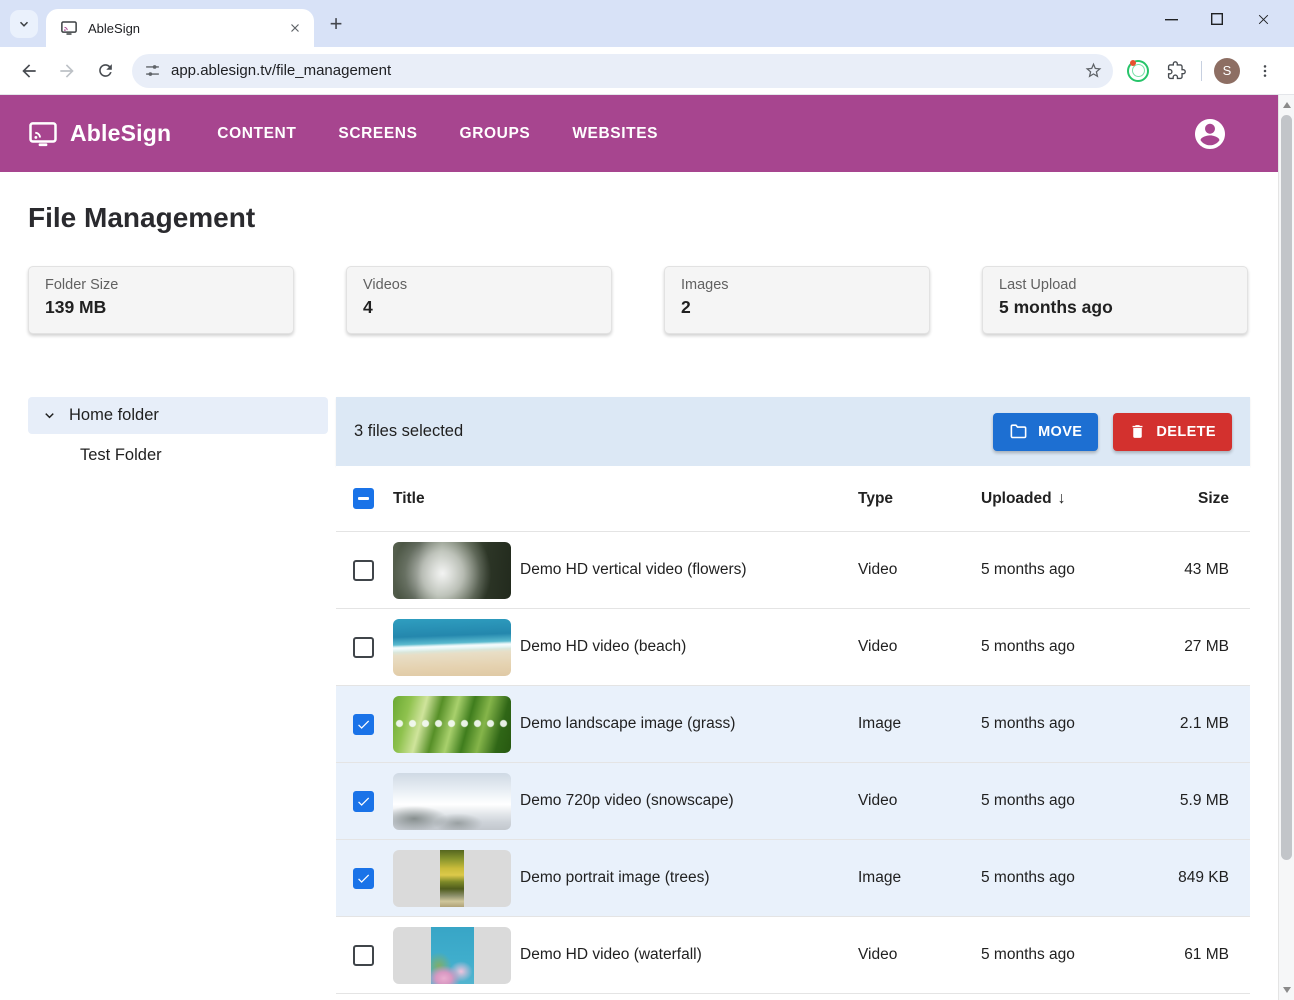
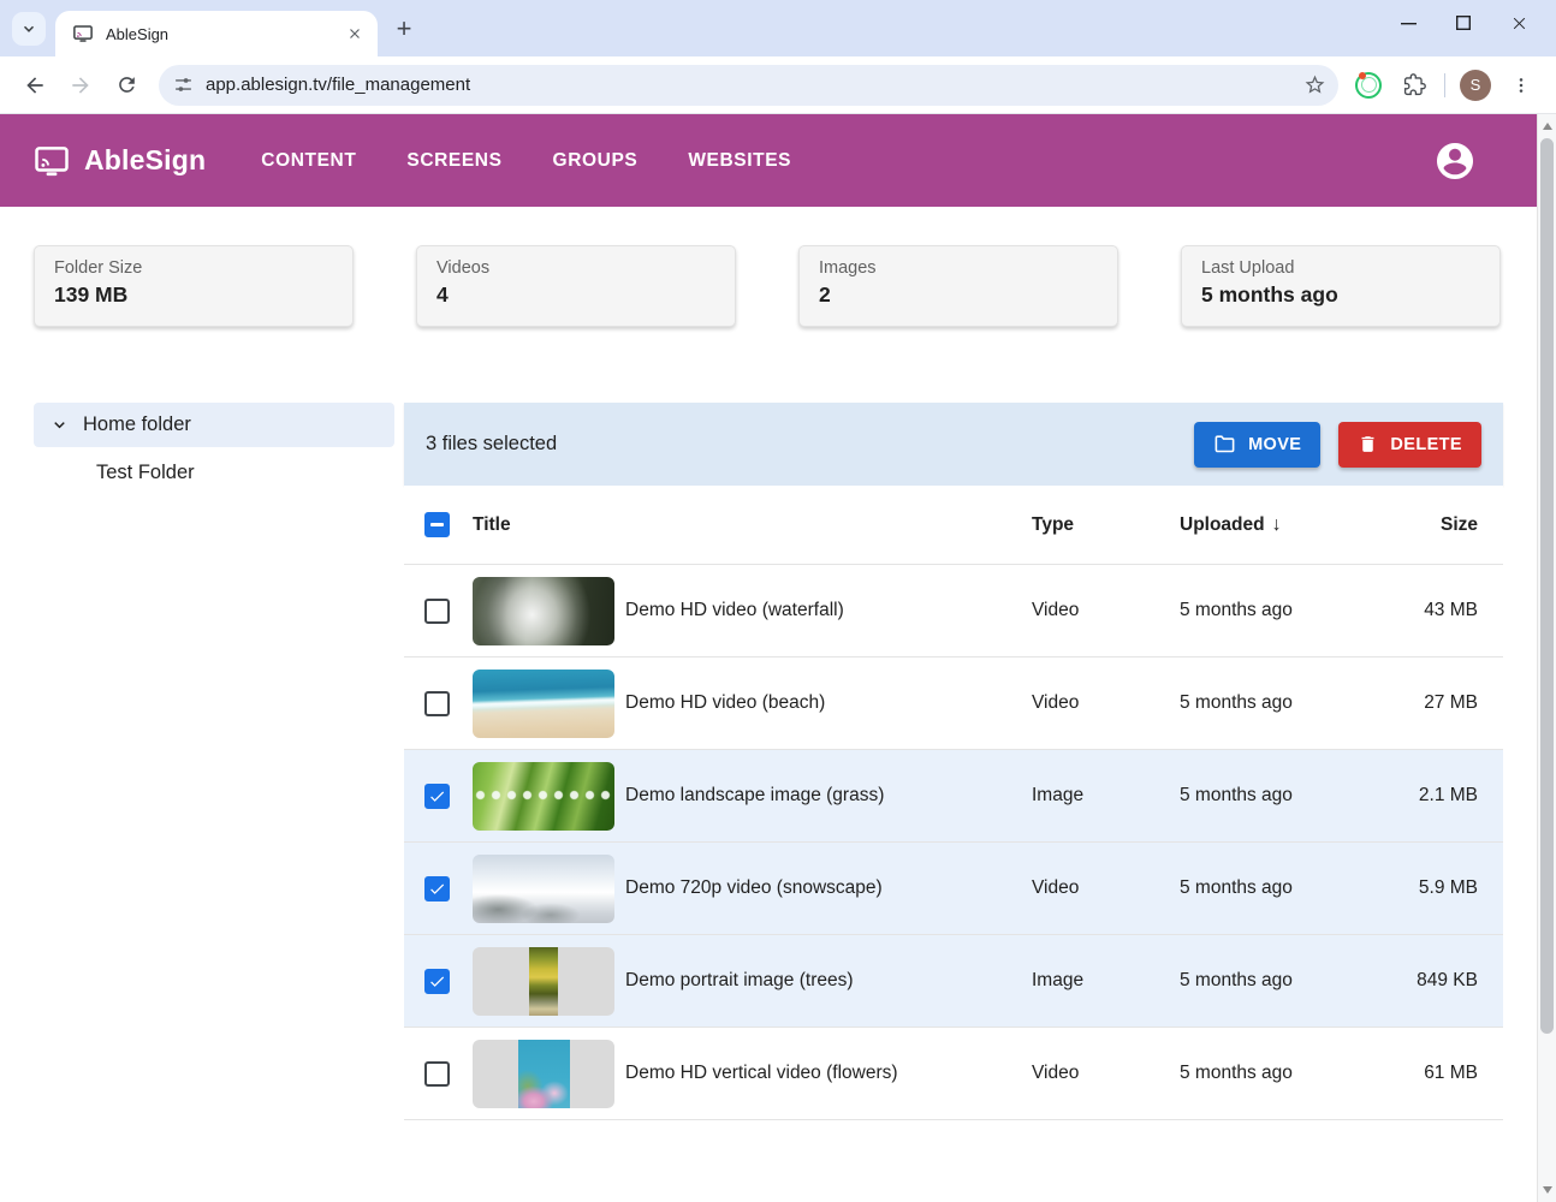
  AbleSign
  +
  app.ablesign.tv/file_management
  S
  AbleSign
  CONTENT
  SCREENS
  GROUPS
  WEBSITES
- File Management
  Folder Size
  139 MB
  Videos
  4
  Images
  2
  Last Upload
  5 months ago
  Home folder
  Test Folder
  3 files selected
  MOVE
  DELETE
  Title
  Type
  Uploaded
  ↓
  Size
- Demo HD vertical video (flowers)
+ Demo HD video (waterfall)
  Video
  5 months ago
  43 MB
  Demo HD video (beach)
  Video
  5 months ago
  27 MB
  Demo landscape image (grass)
  Image
  5 months ago
  2.1 MB
  Demo 720p video (snowscape)
  Video
  5 months ago
  5.9 MB
  Demo portrait image (trees)
  Image
  5 months ago
  849 KB
- Demo HD video (waterfall)
+ Demo HD vertical video (flowers)
  Video
  5 months ago
  61 MB
